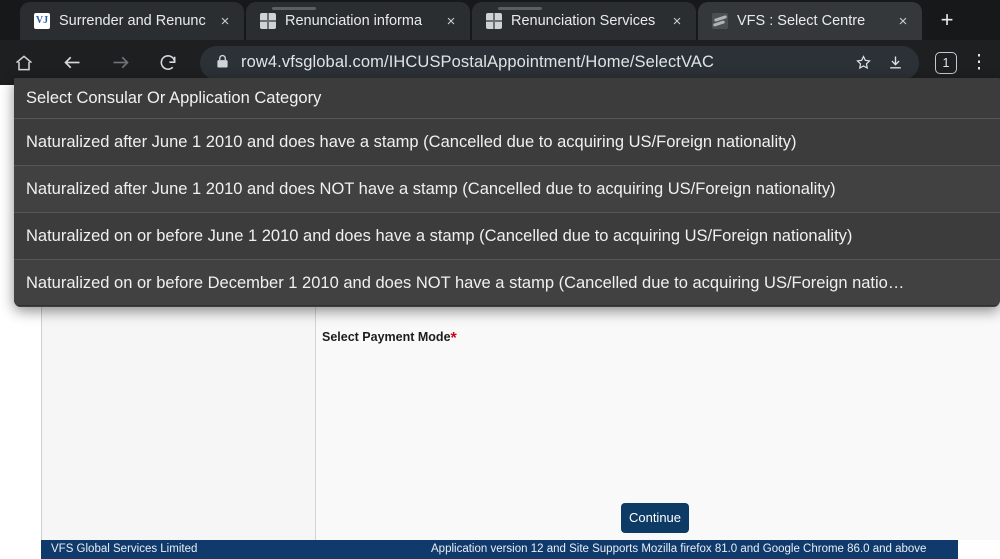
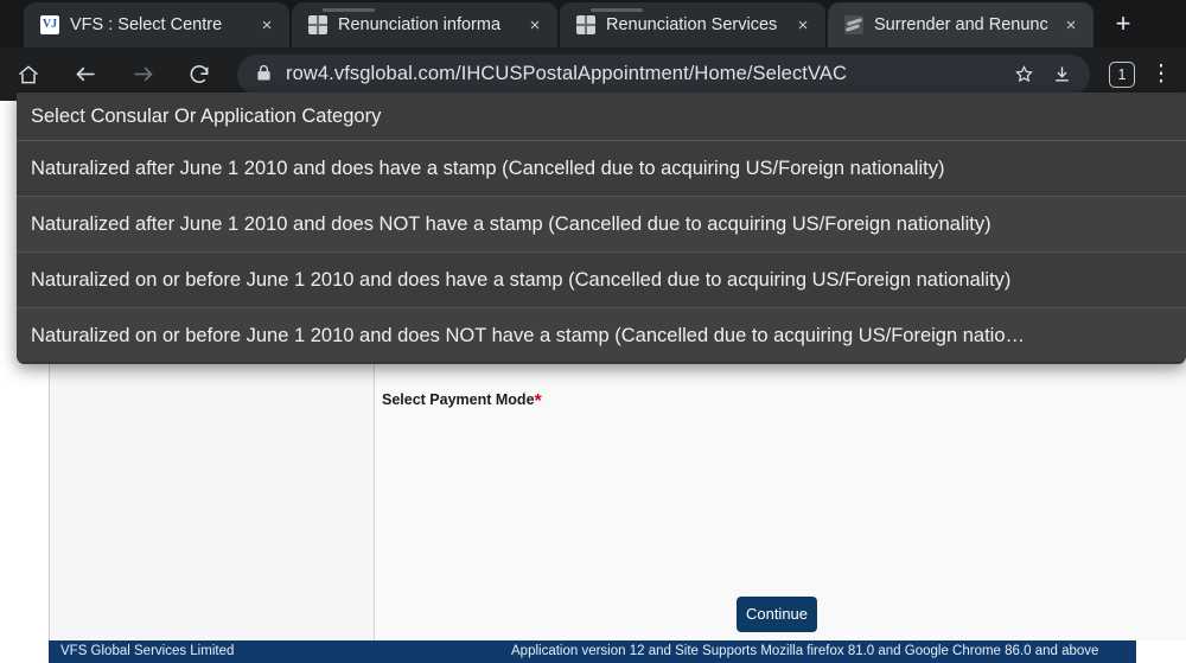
  Select Payment Mode
  *
  Continue
  VFS Global Services Limited
  Application version 12 and Site Supports Mozilla firefox 81.0 and Google Chrome 86.0 and above
  Select Consular Or Application Category
  Naturalized after June 1 2010 and does have a stamp (Cancelled due to acquiring US/Foreign nationality)
  Naturalized after June 1 2010 and does NOT have a stamp (Cancelled due to acquiring US/Foreign nationality)
  Naturalized on or before June 1 2010 and does have a stamp (Cancelled due to acquiring US/Foreign nationality)
- Naturalized on or before December 1 2010 and does NOT have a stamp (Cancelled due to acquiring US/Foreign natio…
+ Naturalized on or before June 1 2010 and does NOT have a stamp (Cancelled due to acquiring US/Foreign natio…
  VJ
- Surrender and Renunc
+ VFS : Select Centre
  ×
  Renunciation informa
  ×
  Renunciation Services
  ×
- VFS : Select Centre
+ Surrender and Renunc
  ×
  +
  row4.vfsglobal.com/IHCUSPostalAppointment/Home/SelectVAC
  1
  ⋮
